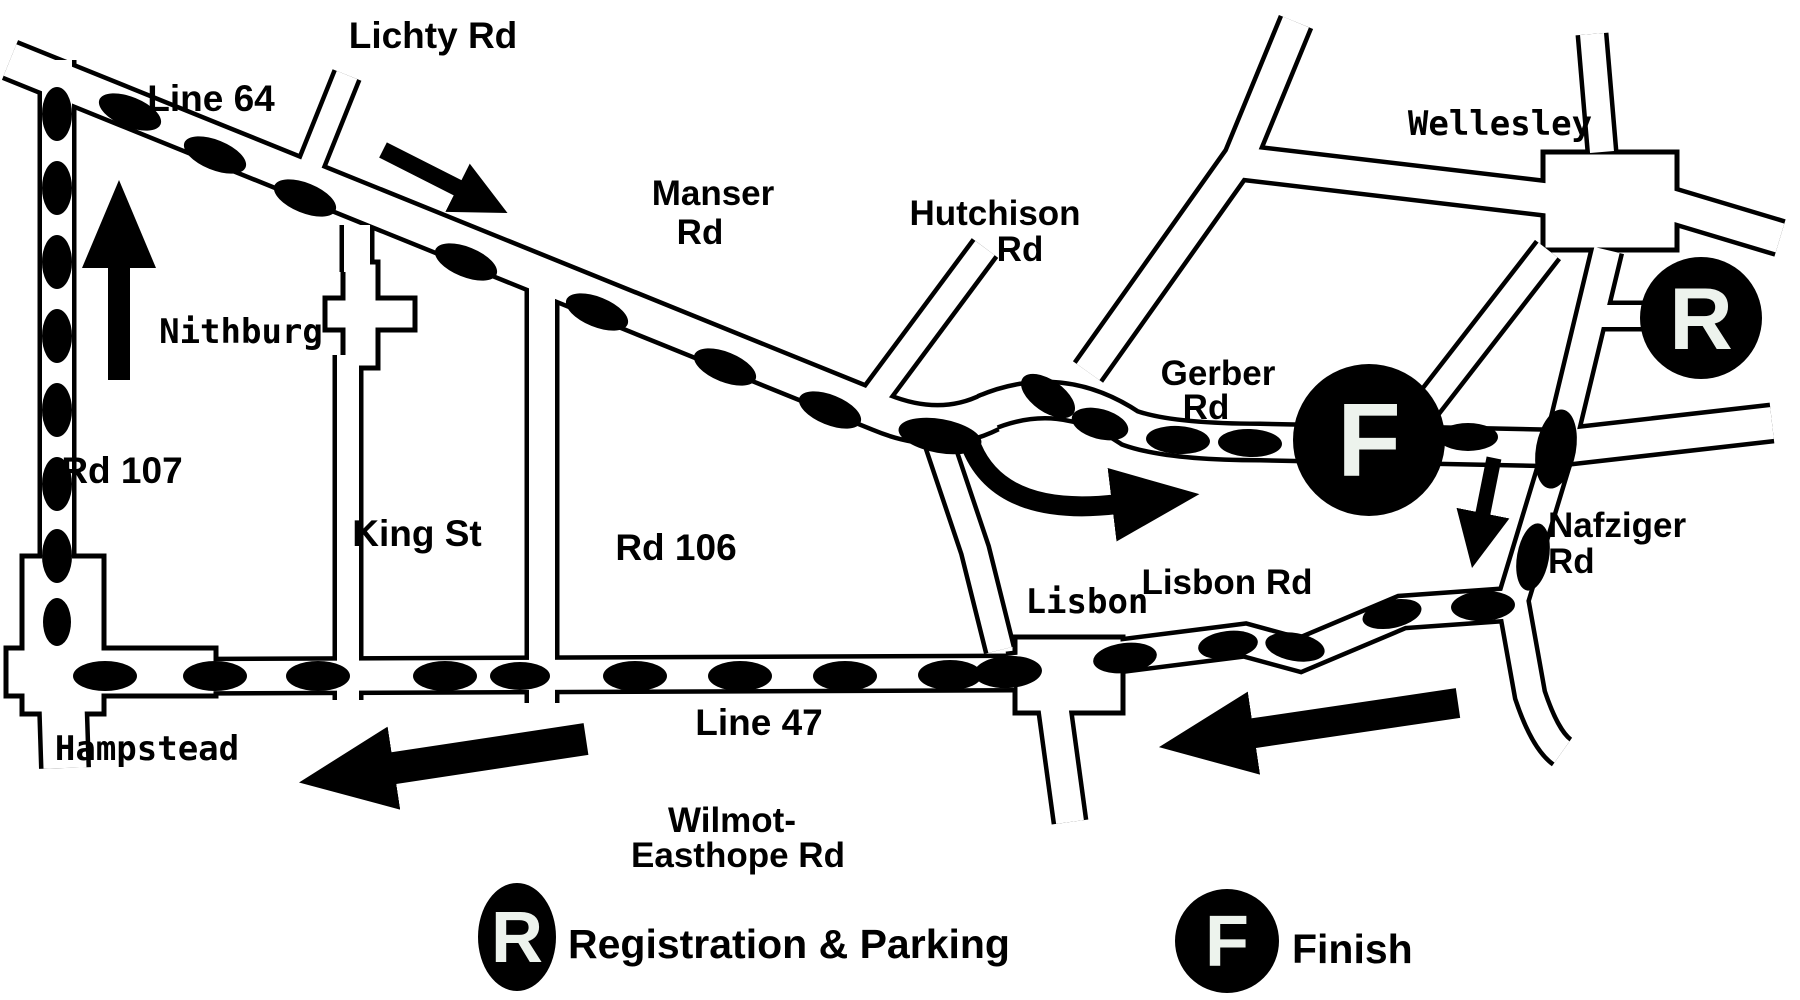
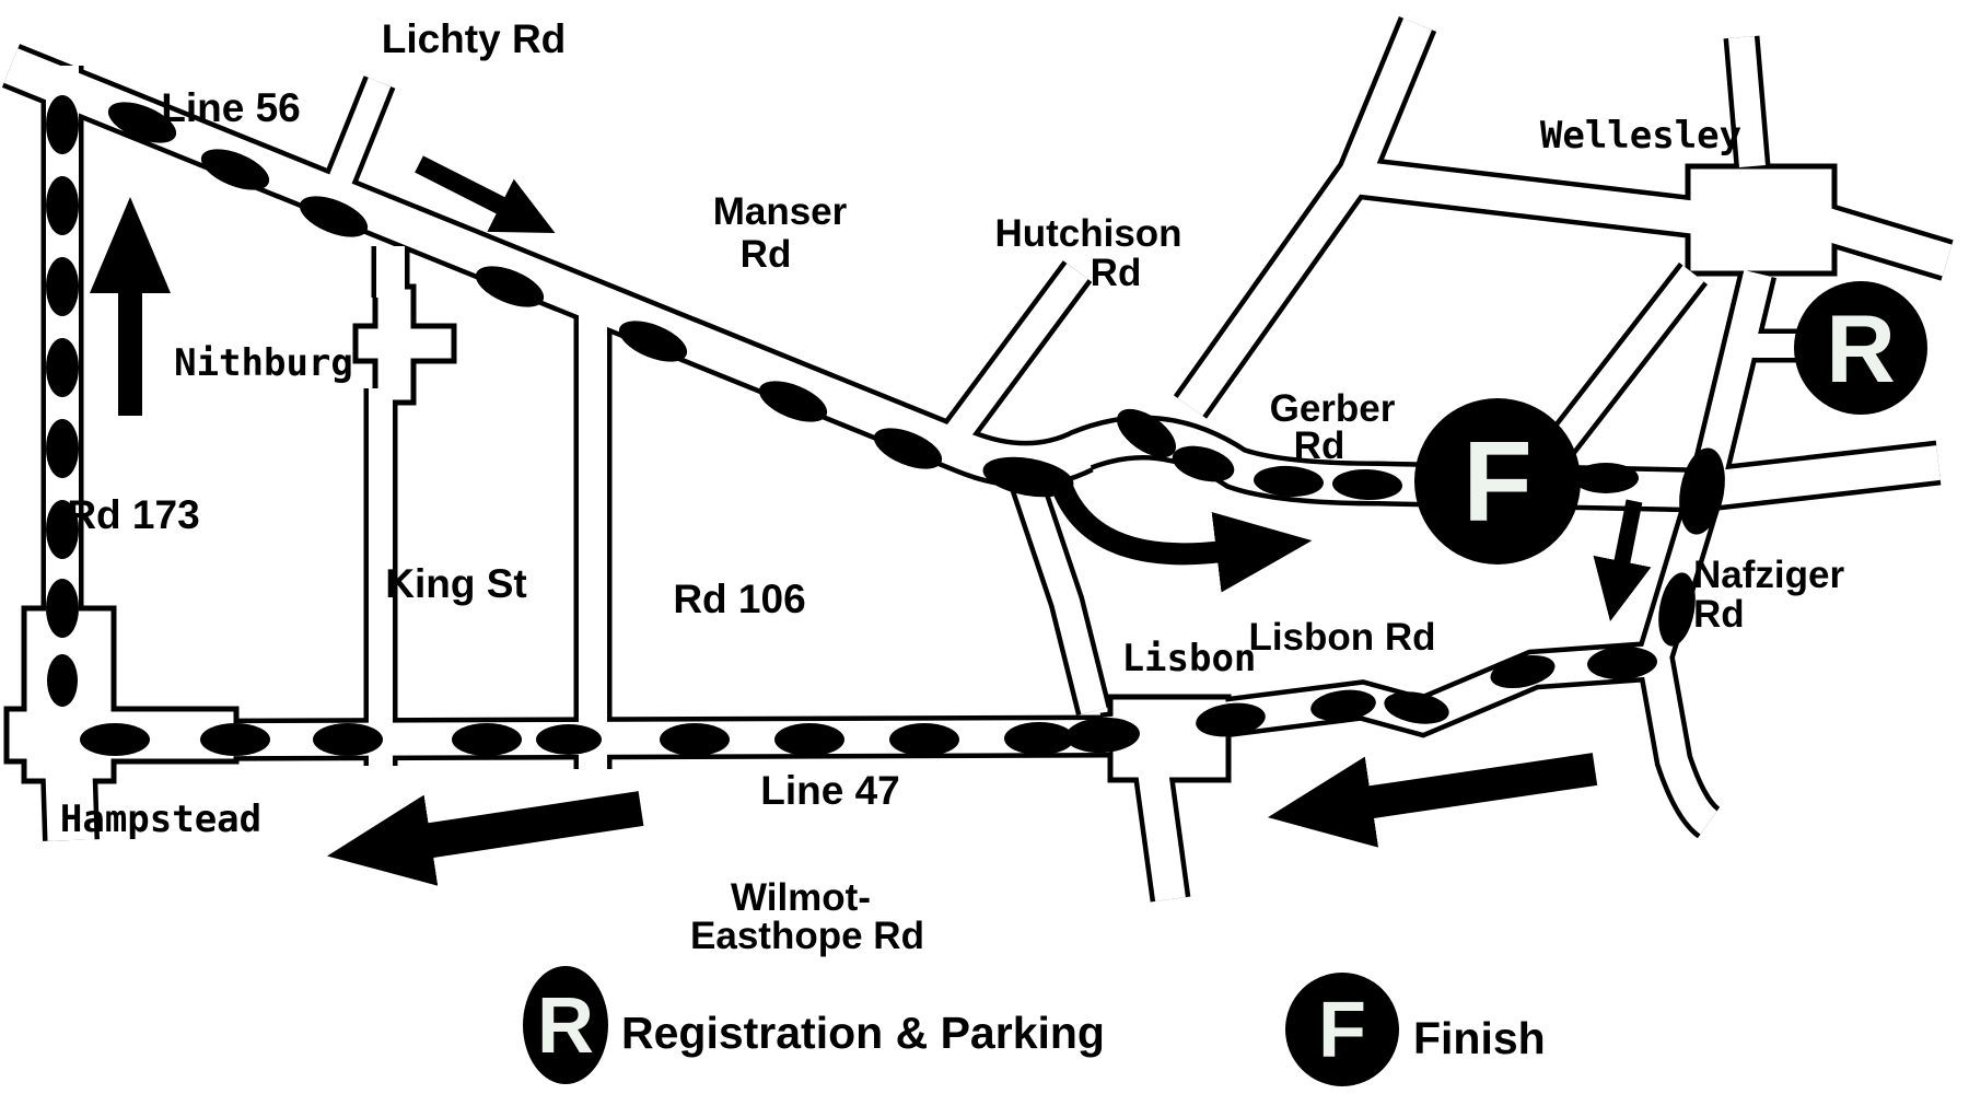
  F
  R
- Line 64
+ Line 56
  Lichty Rd
  Manser
  Rd
  Hutchison
  Rd
- Rd 107
+ Rd 173
  King St
  Rd 106
  Gerber
  Rd
  Nafziger
  Rd
  Lisbon Rd
  Line 47
  Wilmot-
  Easthope Rd
  Nithburg
  Wellesley
  Hampstead
  Lisbon
  R
  Registration & Parking
  F
  Finish
